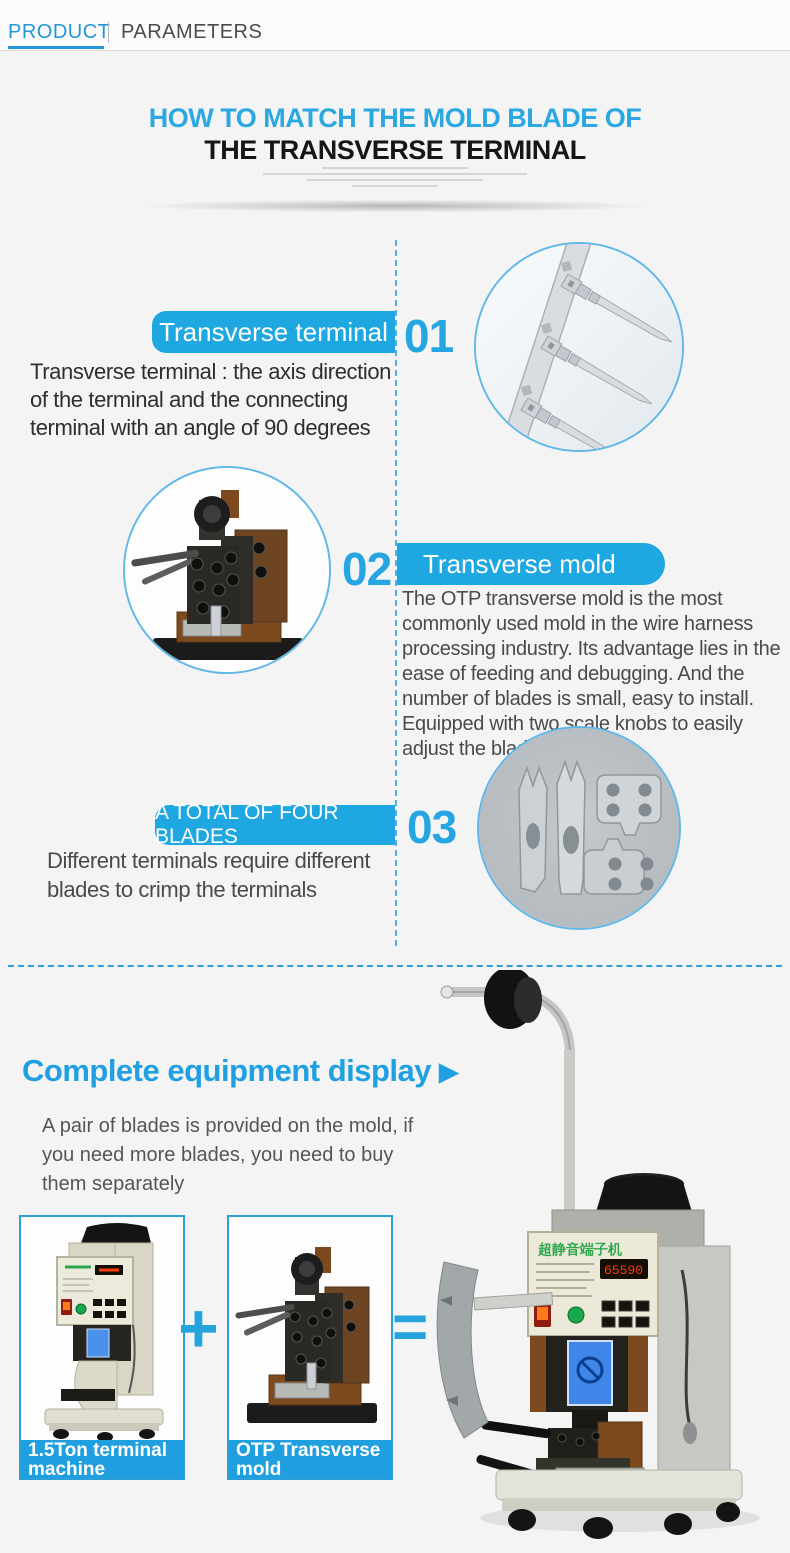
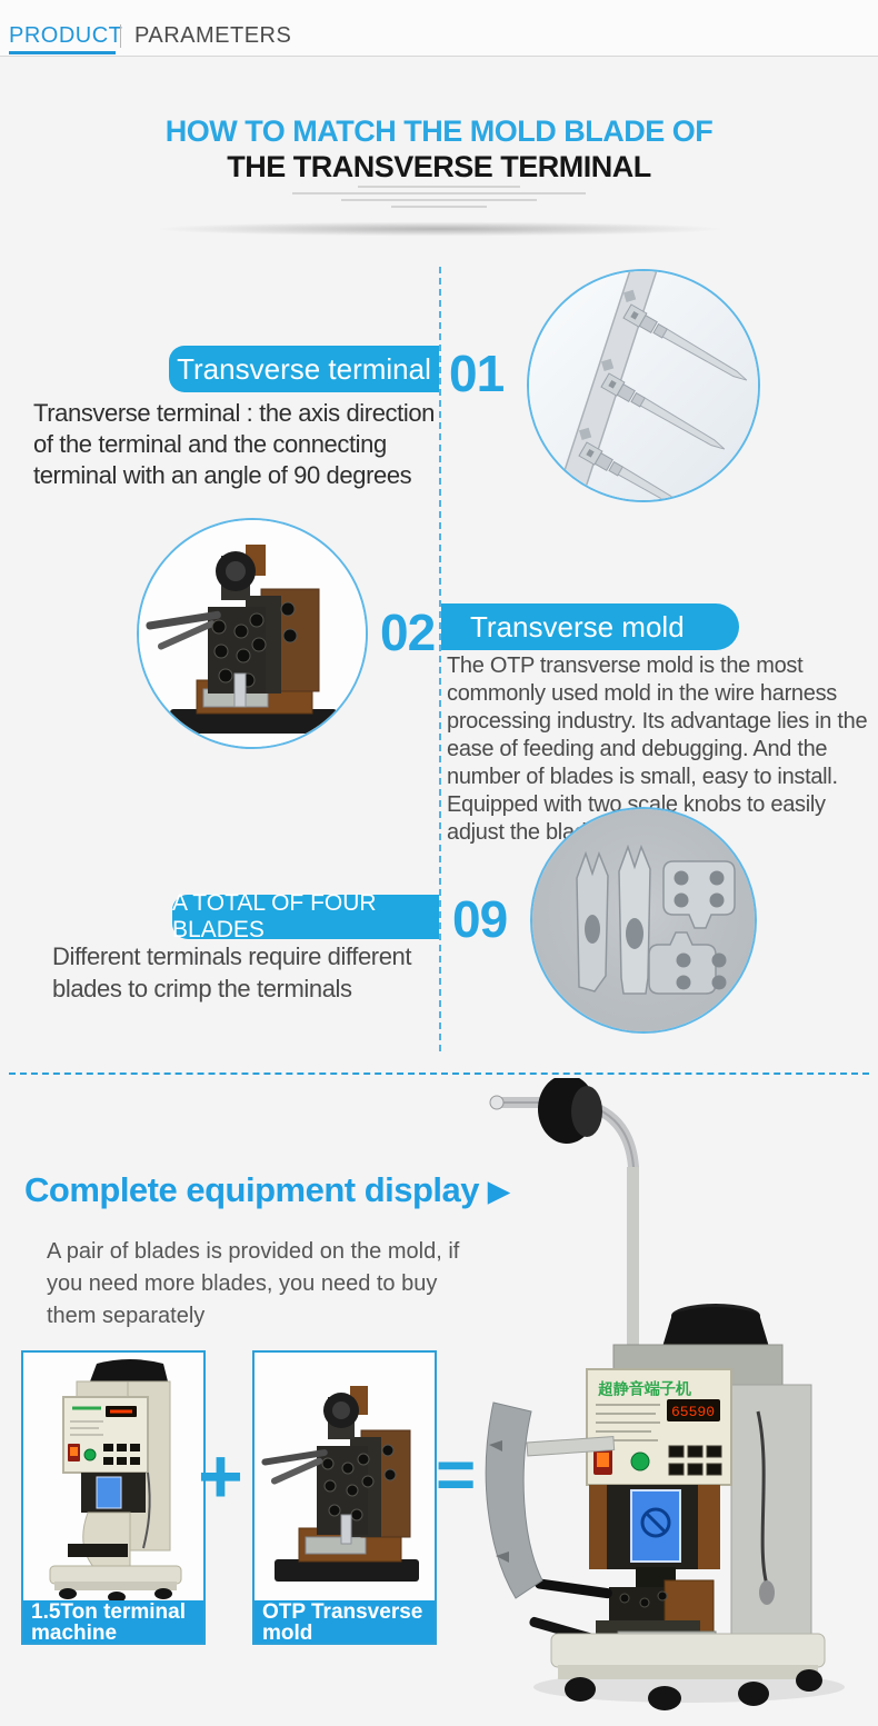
  PRODUCT
  PARAMETERS
  HOW TO MATCH THE MOLD BLADE OF
  THE TRANSVERSE TERMINAL
  Transverse terminal
  01
  Transverse terminal : the axis direction of the terminal and the connecting terminal with an angle of 90 degrees
  02
  Transverse mold
  The OTP transverse mold is the most commonly used mold in the wire harness processing industry. Its advantage lies in the ease of feeding and debugging. And the number of blades is small, easy to install. Equipped with two scale knobs to easily adjust the bla
  A TOTAL OF FOUR BLADES
- 03
+ 09
  Different terminals require different blades to crimp the terminals
  Complete equipment display ▶
  A pair of blades is provided on the mold, if you need more blades, you need to buy them separately
  超静音端子机
  65590
  1.5Ton terminal machine
  +
  OTP Transverse mold
  =
